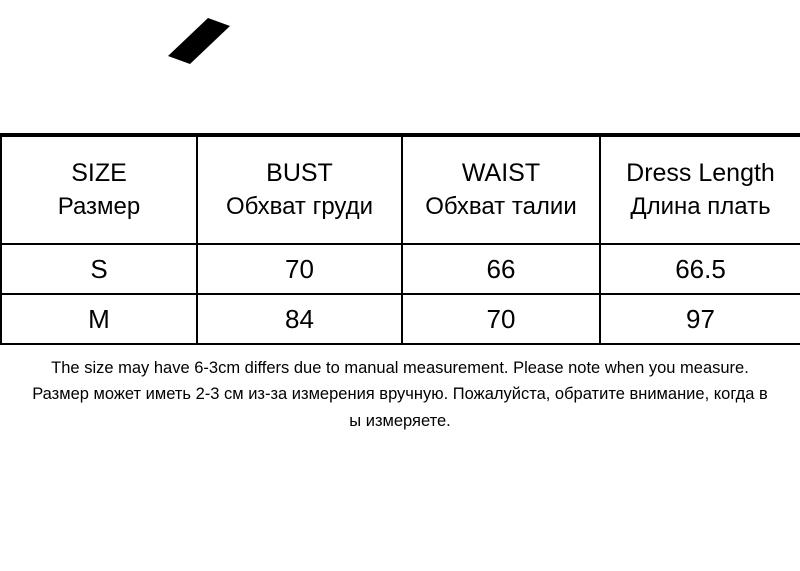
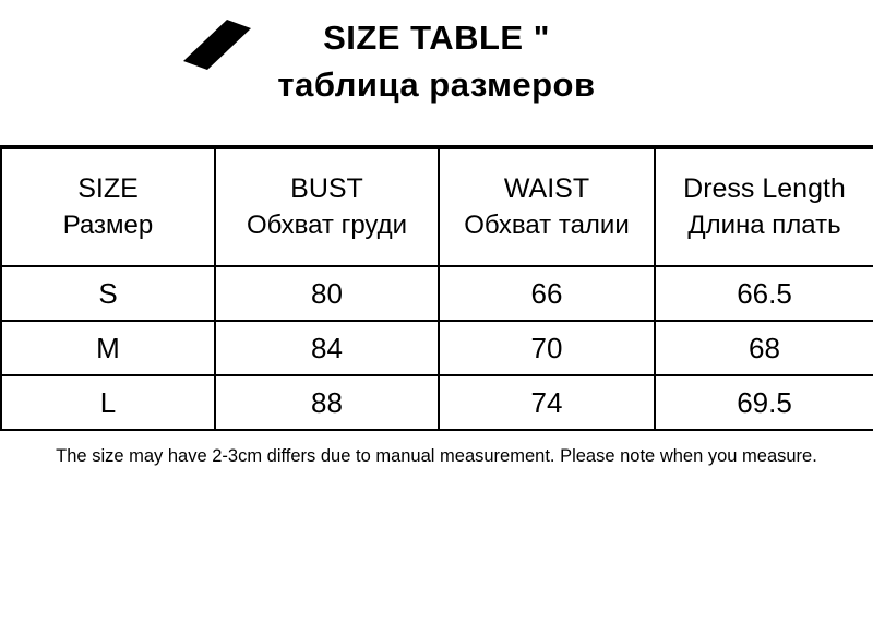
+ SIZE TABLE "
+ таблица размеров
  SIZE Размер	BUST Обхват груди	WAIST Обхват талии	Dress Length Длина плать
- S	70	66	66.5
+ S	80	66	66.5
- M	84	70	97
+ M	84	70	68
+ L	88	74	69.5
- The size may have 6-3cm differs due to manual measurement. Please note when you measure.
+ The size may have 2-3cm differs due to manual measurement. Please note when you measure.
- Размер может иметь 2-3 см из-за измерения вручную. Пожалуйста, обратите внимание, когда в
- ы измеряете.
